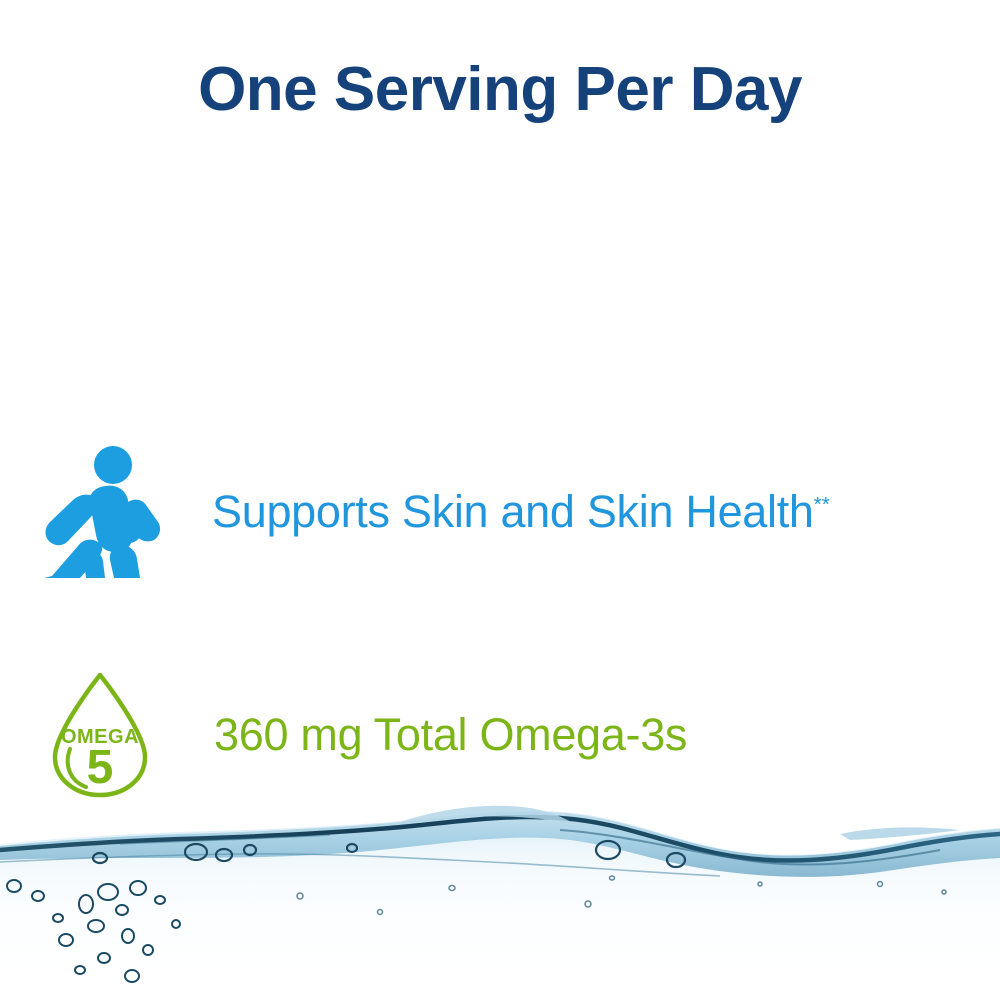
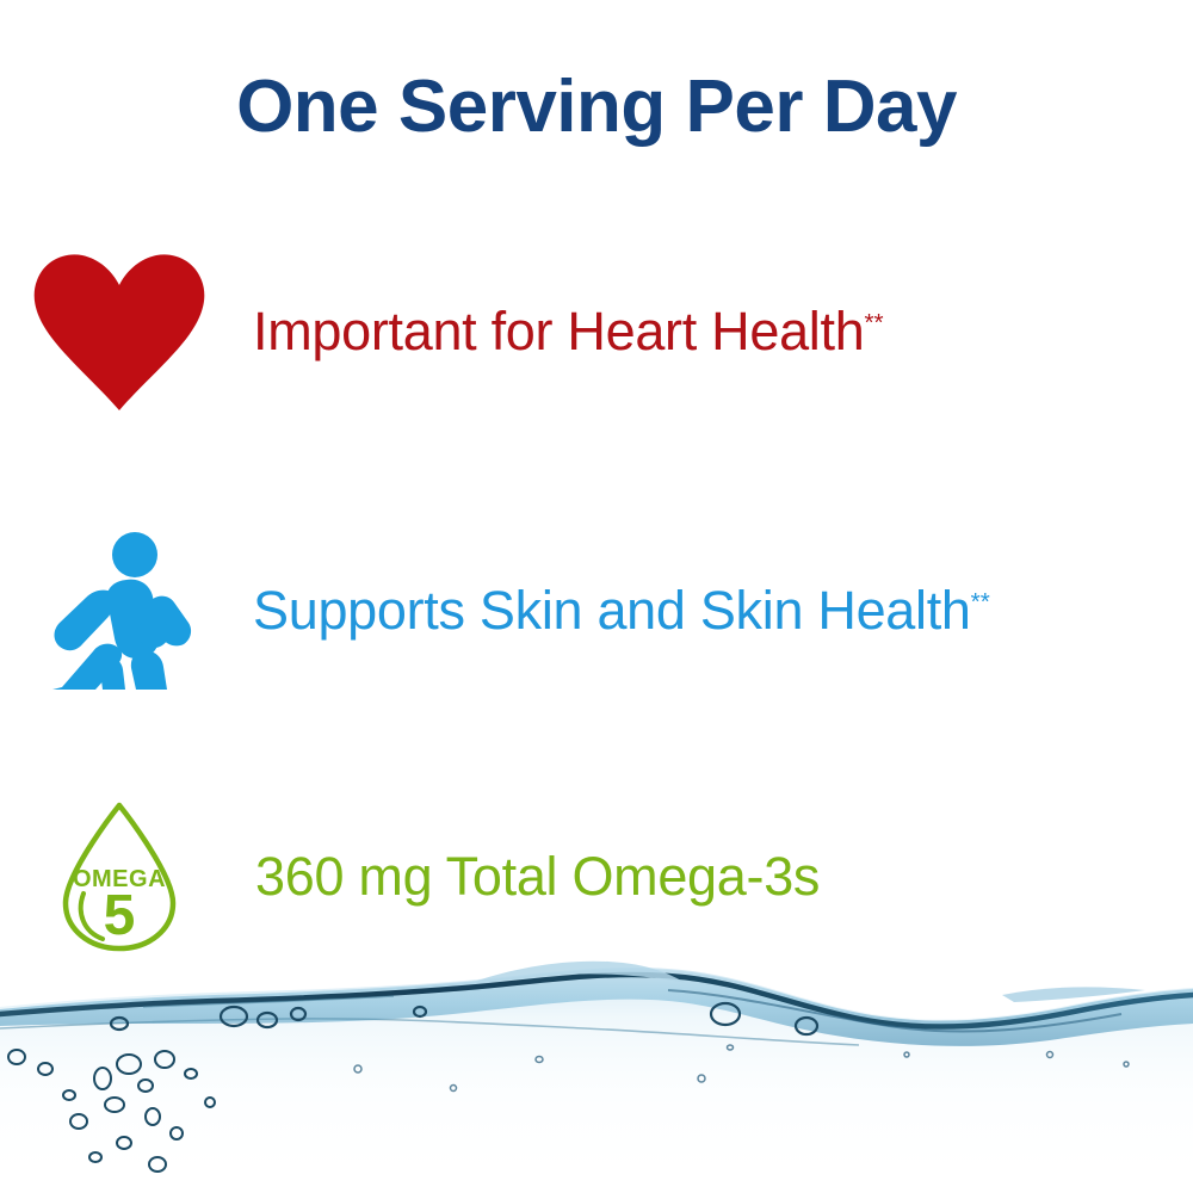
  One Serving Per Day
+ Important for Heart Health**
  Supports Skin and Skin Health**
  OMEGA
  5
  360 mg Total Omega-3s
